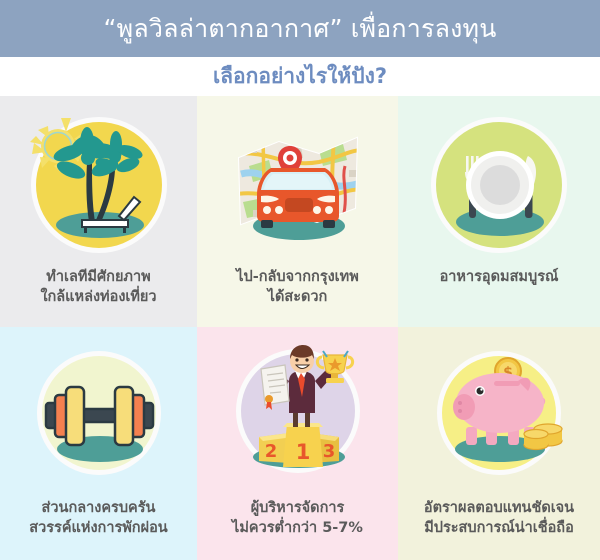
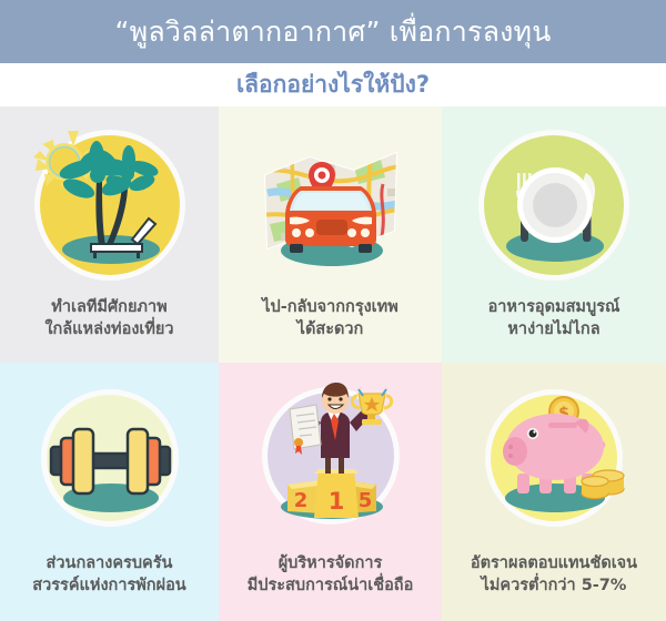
  “พูลวิลล่าตากอากาศ” เพื่อการลงทุน
  เลือกอย่างไรให้ปัง?
  ทำเลทีมีศักยภาพ
  ใกล้แหล่งท่องเที่ยว
  ไป-กลับจากกรุงเทพ
  ได้สะดวก
  อาหารอุดมสมบูรณ์
+ หาง่ายไม่ไกล
  ส่วนกลางครบครัน
  สวรรค์แห่งการพักผ่อน
  2
  1
- 3
+ 5
  ผู้บริหารจัดการ
- ไม่ควรต่ำกว่า 5-7%
+ มีประสบการณ์น่าเชื่อถือ
  $
  อัตราผลตอบแทนชัดเจน
- มีประสบการณ์น่าเชื่อถือ
+ ไม่ควรต่ำกว่า 5-7%
